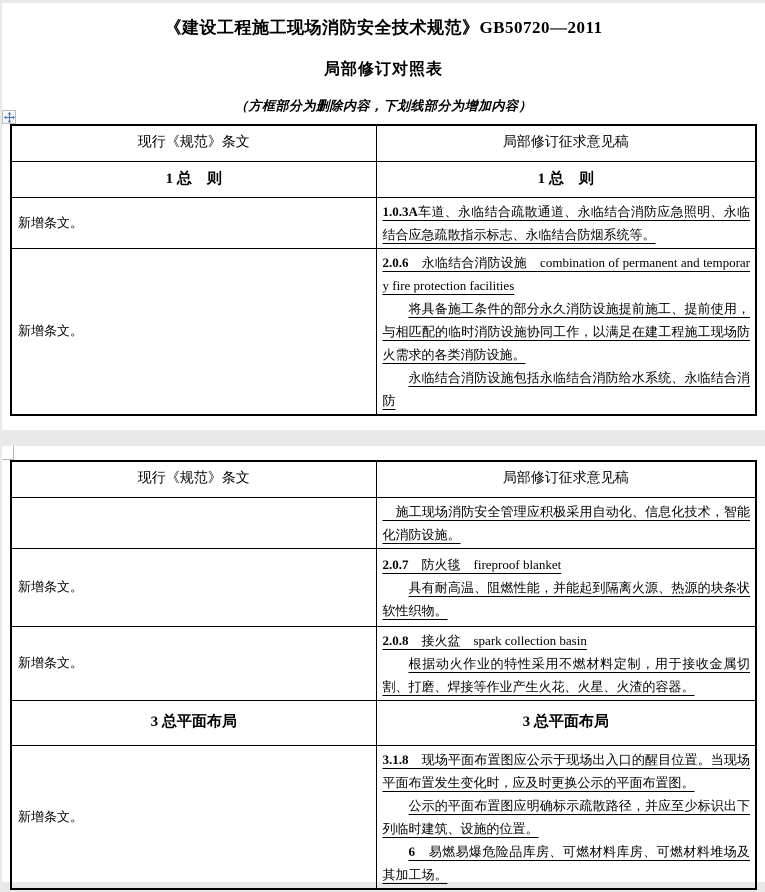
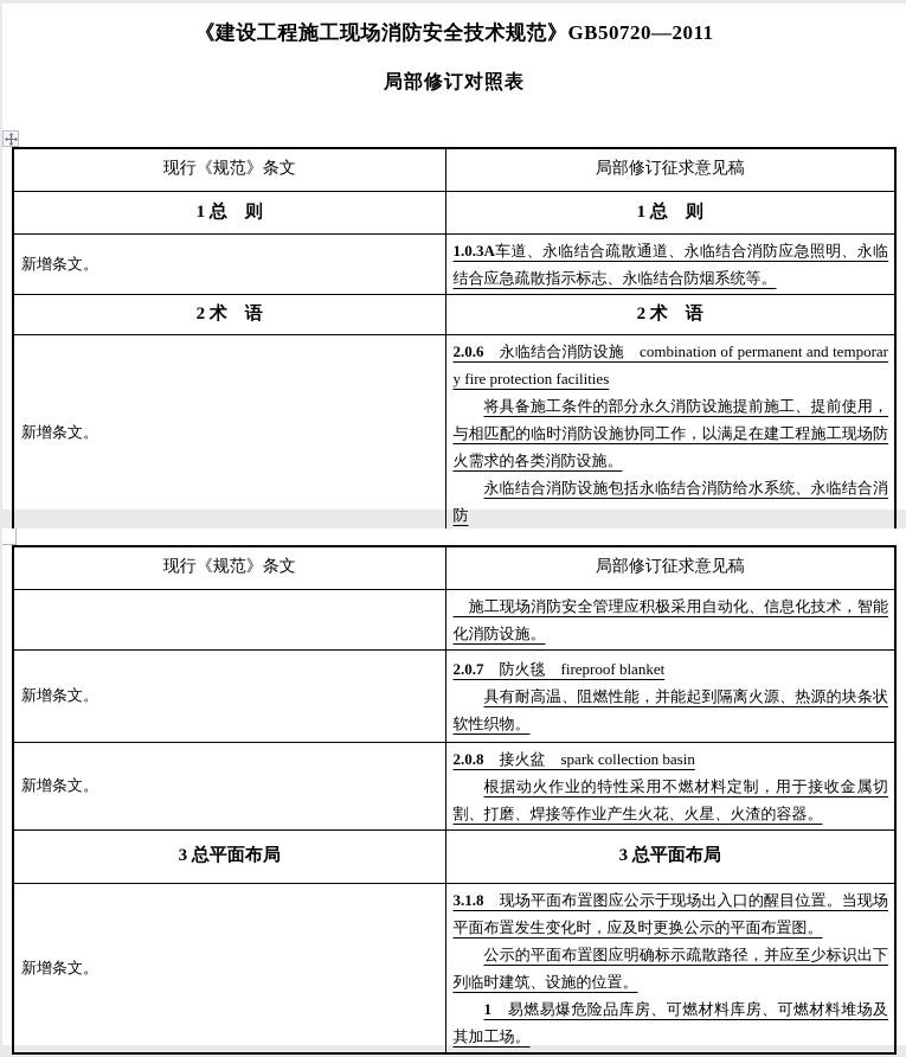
  《建设工程施工现场消防安全技术规范》GB50720—2011
  局部修订对照表
- （方框部分为删除内容，下划线部分为增加内容）
  现行《规范》条文	局部修订征求意见稿
  1 总 则	1 总 则
  新增条文。	1.0.3A车道、永临结合疏散通道、永临结合消防应急照明、永临结合应急疏散指示标志、永临结合防烟系统等。
+ 2 术 语	2 术 语
  新增条文。	2.0.6 永临结合消防设施 combination of permanent and temporary fire protection facilities将具备施工条件的部分永久消防设施提前施工、提前使用，与相匹配的临时消防设施协同工作，以满足在建工程施工现场防火需求的各类消防设施。永临结合消防设施包括永临结合消防给水系统、永临结合消防
  现行《规范》条文	局部修订征求意见稿
  	施工现场消防安全管理应积极采用自动化、信息化技术，智能化消防设施。
  新增条文。	2.0.7 防火毯 fireproof blanket具有耐高温、阻燃性能，并能起到隔离火源、热源的块条状软性织物。
  新增条文。	2.0.8 接火盆 spark collection basin根据动火作业的特性采用不燃材料定制，用于接收金属切割、打磨、焊接等作业产生火花、火星、火渣的容器。
  3 总平面布局	3 总平面布局
- 新增条文。	3.1.8 现场平面布置图应公示于现场出入口的醒目位置。当现场平面布置发生变化时，应及时更换公示的平面布置图。公示的平面布置图应明确标示疏散路径，并应至少标识出下列临时建筑、设施的位置。6 易燃易爆危险品库房、可燃材料库房、可燃材料堆场及其加工场。
+ 新增条文。	3.1.8 现场平面布置图应公示于现场出入口的醒目位置。当现场平面布置发生变化时，应及时更换公示的平面布置图。公示的平面布置图应明确标示疏散路径，并应至少标识出下列临时建筑、设施的位置。1 易燃易爆危险品库房、可燃材料库房、可燃材料堆场及其加工场。
